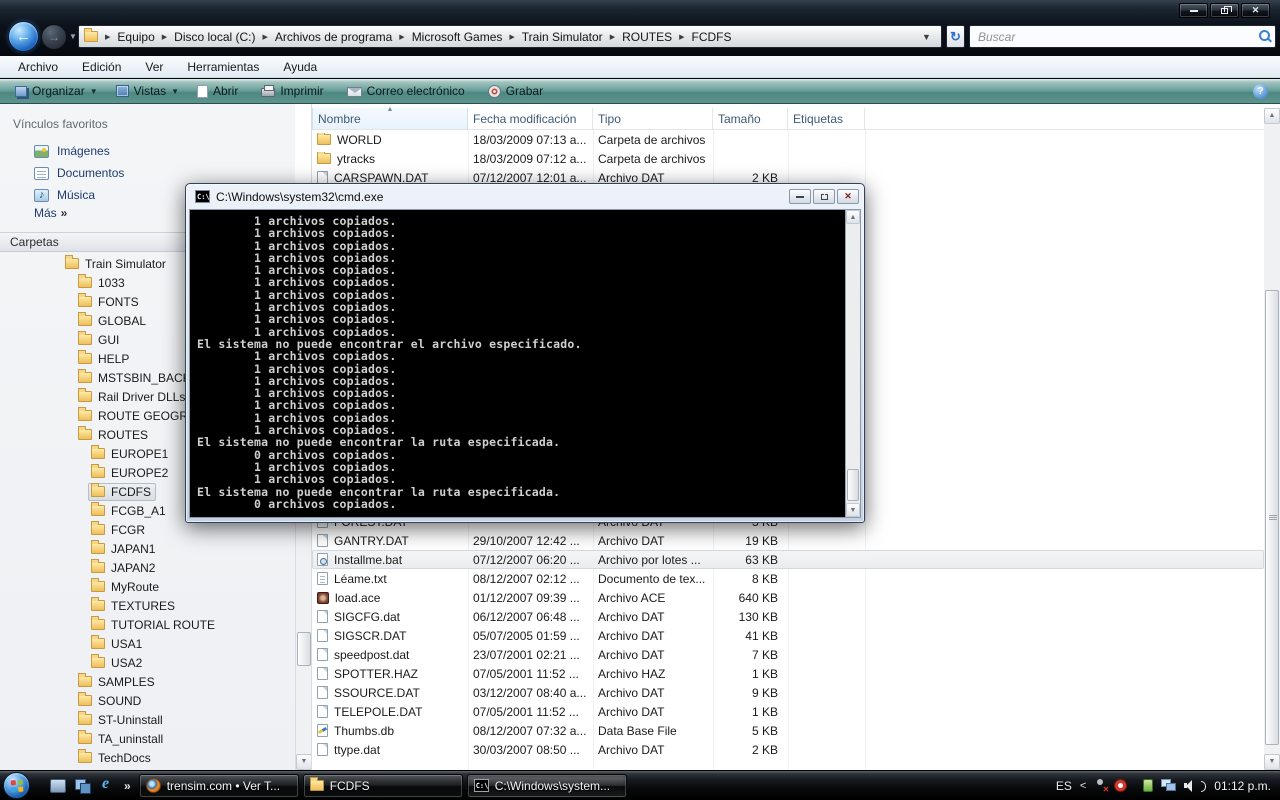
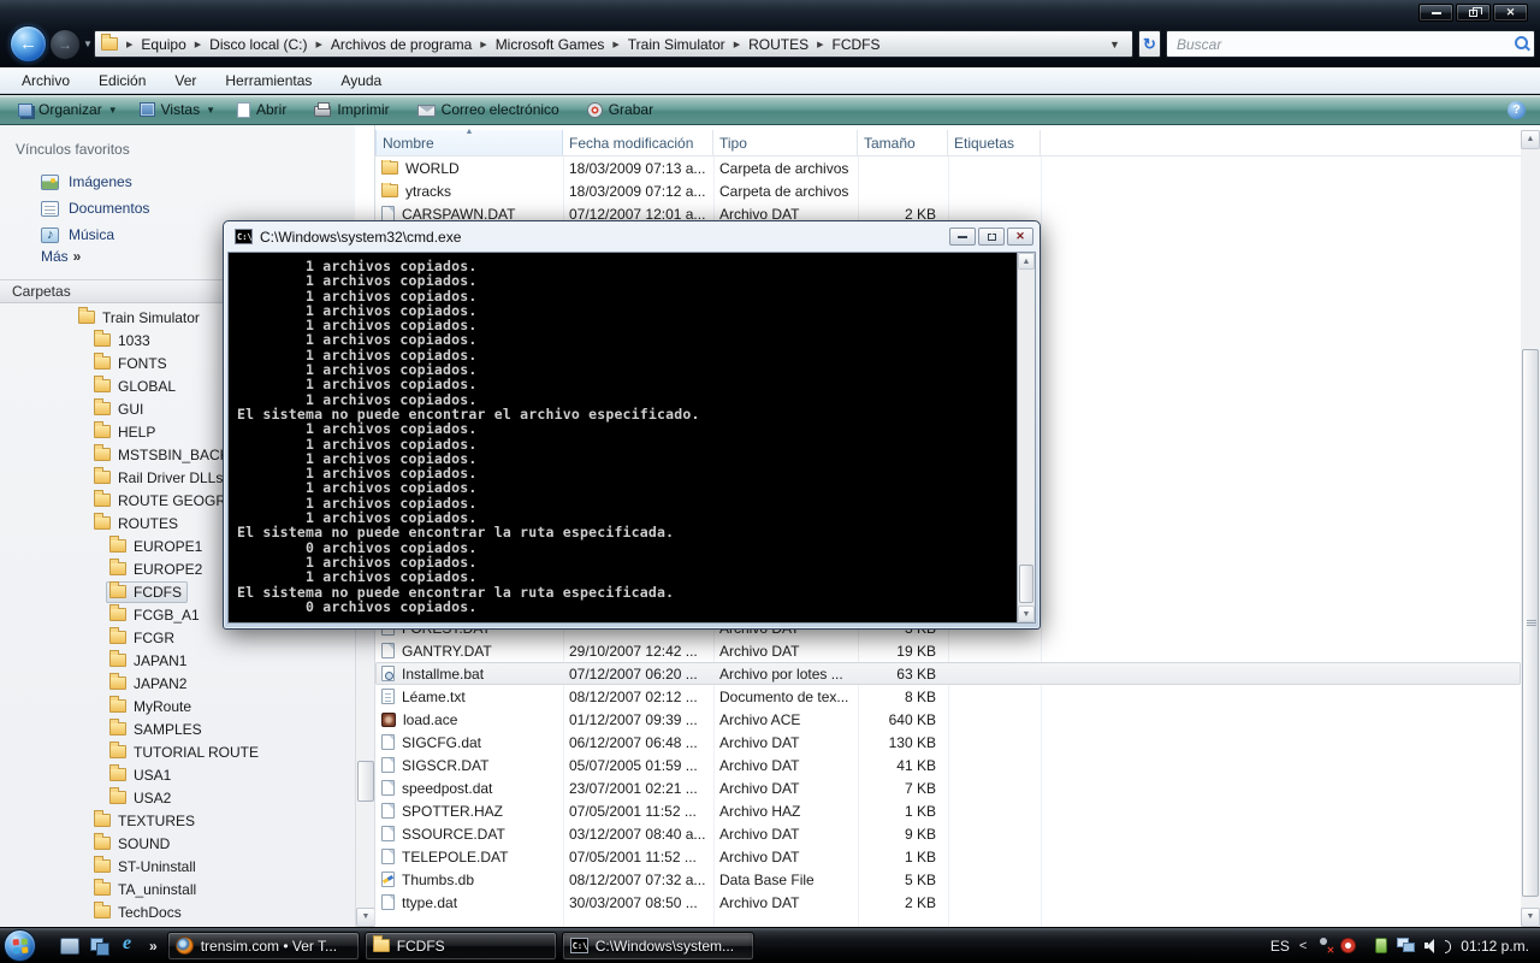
  ✕
  ←
  →
  ▼
  Equipo
  Disco local (C:)
  Archivos de programa
  Microsoft Games
  Train Simulator
  ROUTES
  FCDFS
  ▼
  ↻
  Buscar
  Archivo
  Edición
  Ver
  Herramientas
  Ayuda
  Organizar
  ▼
  Vistas
  ▼
  Abrir
  Imprimir
  Correo electrónico
  Grabar
  ?
  Vínculos favoritos
  Imágenes
  Documentos
  Música
  Más »
  Carpetas
  Train Simulator
  1033
  FONTS
  GLOBAL
  GUI
  HELP
  MSTSBIN_BAC
  Rail Driver DLLs
  ROUTE GEOGR
  ROUTES
  EUROPE1
  EUROPE2
  FCDFS
  FCGB_A1
  FCGR
  JAPAN1
  JAPAN2
  MyRoute
- TEXTURES
+ SAMPLES
  TUTORIAL ROUTE
  USA1
  USA2
- SAMPLES
+ TEXTURES
  SOUND
  ST-Uninstall
  TA_uninstall
  TechDocs
  Nombre
  Fecha modificación
  Tipo
  Tamaño
  Etiquetas
  WORLD
  18/03/2009 07:13 a...
  Carpeta de archivos
  ytracks
  18/03/2009 07:12 a...
  Carpeta de archivos
  CARSPAWN.DAT
  07/12/2007 12:01 a...
  Archivo DAT
  2 KB
  GANTRY.DAT
  29/10/2007 12:42 ...
  Archivo DAT
  19 KB
  Installme.bat
  07/12/2007 06:20 ...
  Archivo por lotes ...
  63 KB
  Léame.txt
  08/12/2007 02:12 ...
  Documento de tex...
  8 KB
  load.ace
  01/12/2007 09:39 ...
  Archivo ACE
  640 KB
  SIGCFG.dat
  06/12/2007 06:48 ...
  Archivo DAT
  130 KB
  SIGSCR.DAT
  05/07/2005 01:59 ...
  Archivo DAT
  41 KB
  speedpost.dat
  23/07/2001 02:21 ...
  Archivo DAT
  7 KB
  SPOTTER.HAZ
  07/05/2001 11:52 ...
  Archivo HAZ
  1 KB
  SSOURCE.DAT
  03/12/2007 08:40 a...
  Archivo DAT
  9 KB
  TELEPOLE.DAT
  07/05/2001 11:52 ...
  Archivo DAT
  1 KB
  Thumbs.db
  08/12/2007 07:32 a...
  Data Base File
  5 KB
  ttype.dat
  30/03/2007 08:50 ...
  Archivo DAT
  2 KB
  C:\
  C:\Windows\system32\cmd.exe
  ✕
  1 archivos copiados.
  1 archivos copiados.
  1 archivos copiados.
  1 archivos copiados.
  1 archivos copiados.
  1 archivos copiados.
  1 archivos copiados.
  1 archivos copiados.
  1 archivos copiados.
  1 archivos copiados.
  El sistema no puede encontrar el archivo especificado.
  1 archivos copiados.
  1 archivos copiados.
  1 archivos copiados.
  1 archivos copiados.
  1 archivos copiados.
  1 archivos copiados.
  1 archivos copiados.
  El sistema no puede encontrar la ruta especificada.
  0 archivos copiados.
  1 archivos copiados.
  1 archivos copiados.
  El sistema no puede encontrar la ruta especificada.
  0 archivos copiados.
  »
  trensim.com • Ver T...
  FCDFS
  C:\Windows\system...
  ES
  <
  01:12 p.m.
